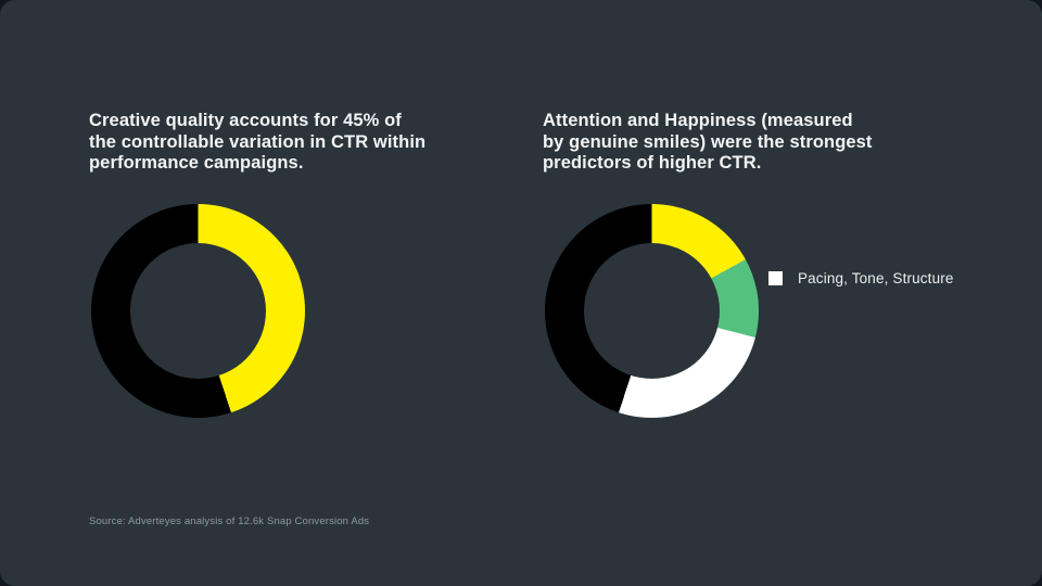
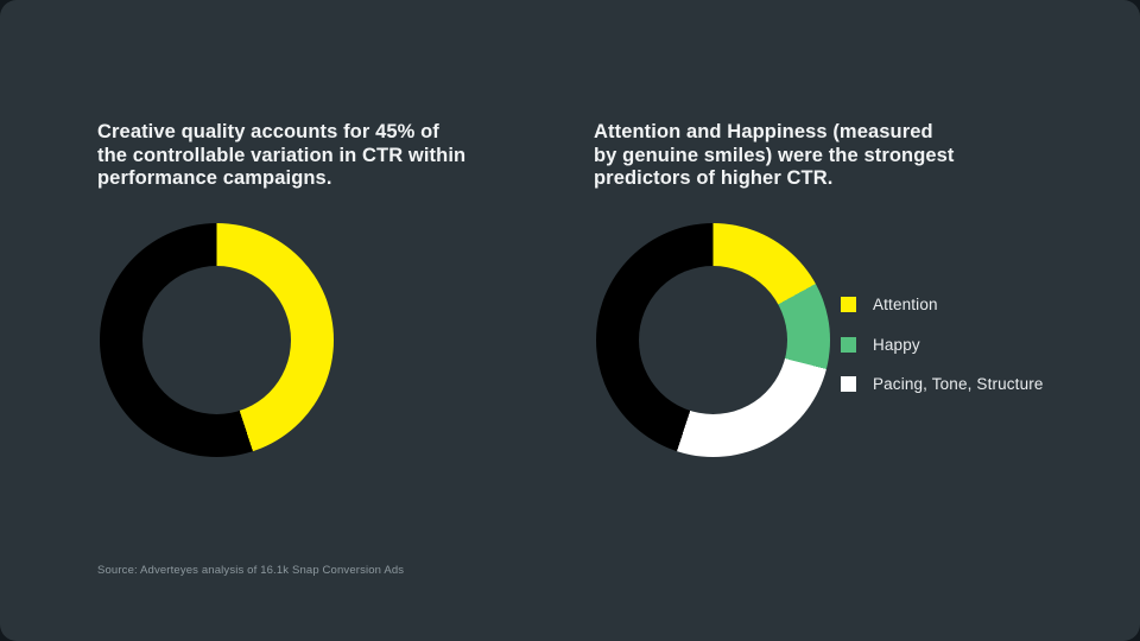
  Creative quality accounts for 45% of
  the controllable variation in CTR within
  performance campaigns.
  Attention and Happiness (measured
  by genuine smiles) were the strongest
  predictors of higher CTR.
+ Attention
+ Happy
  Pacing, Tone, Structure
- Source: Adverteyes analysis of 12.6k Snap Conversion Ads
+ Source: Adverteyes analysis of 16.1k Snap Conversion Ads
